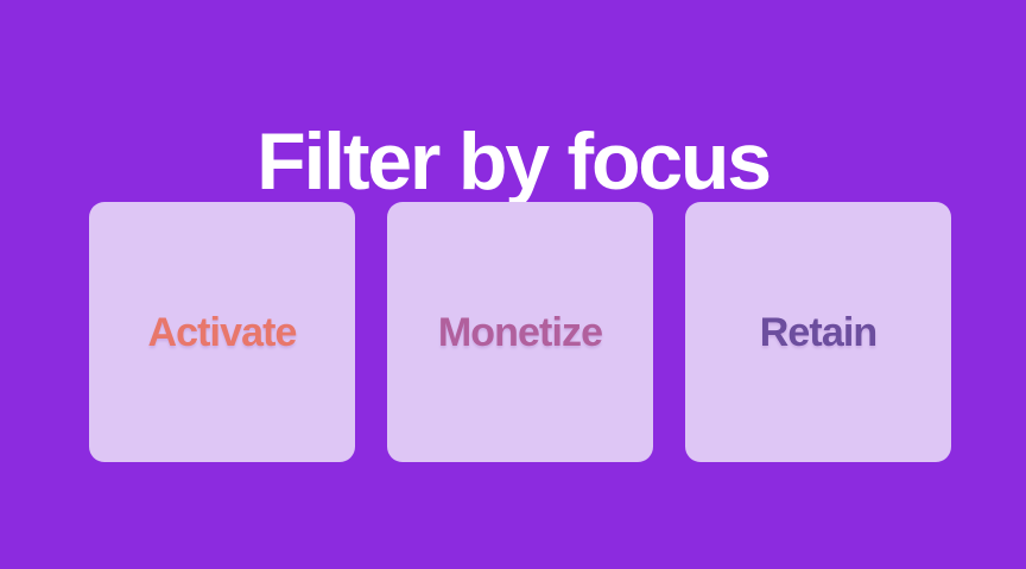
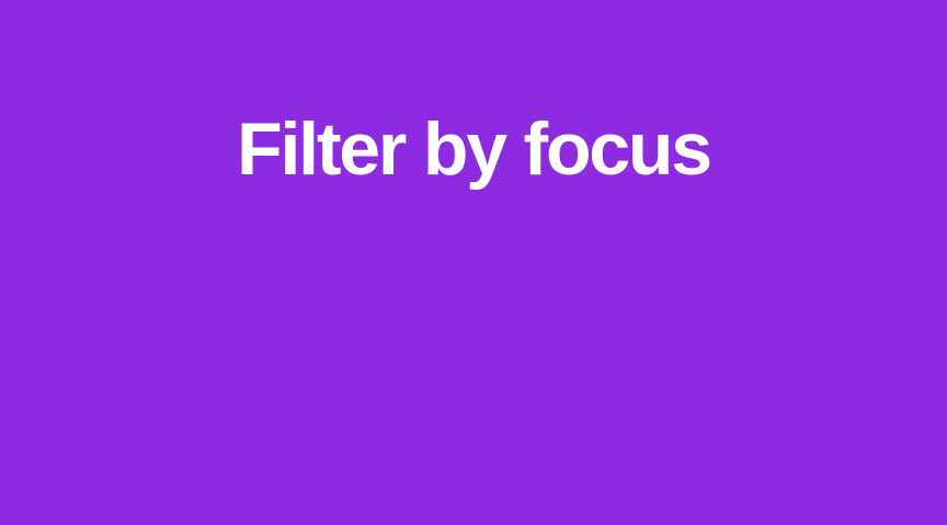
  Filter by focus
- Activate
- Monetize
- Retain
